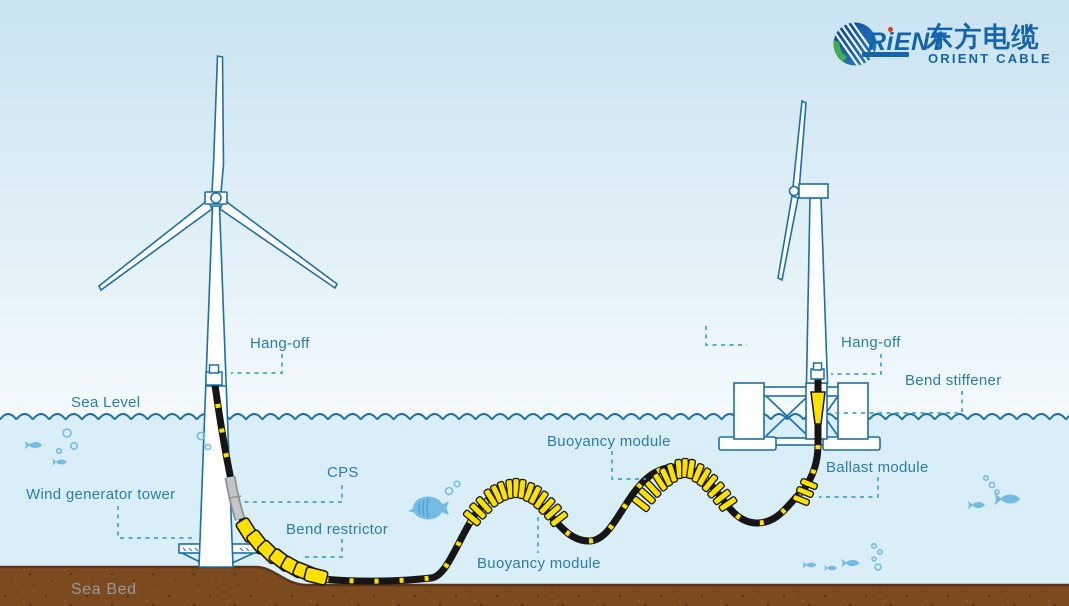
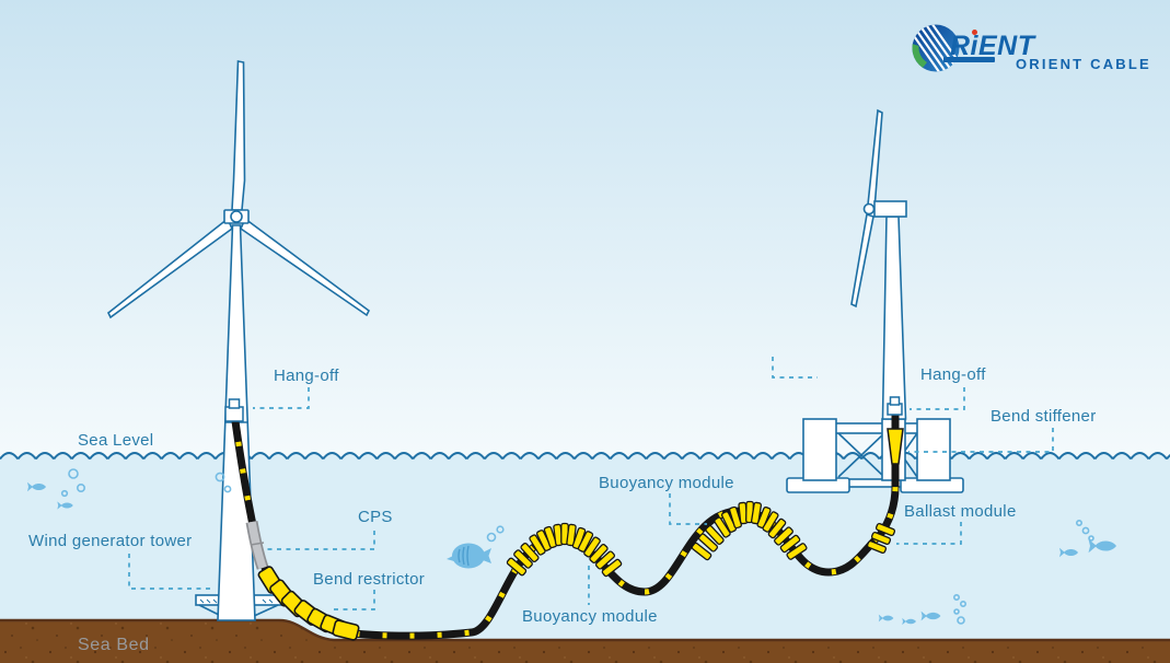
  Sea Level
  Hang-off
  Wind generator tower
  CPS
  Bend restrictor
  Sea Bed
  Buoyancy module
  Buoyancy module
  Hang-off
  Bend stiffener
  Ballast module
  RiENT
- 东方电缆
  ORIENT CABLE
